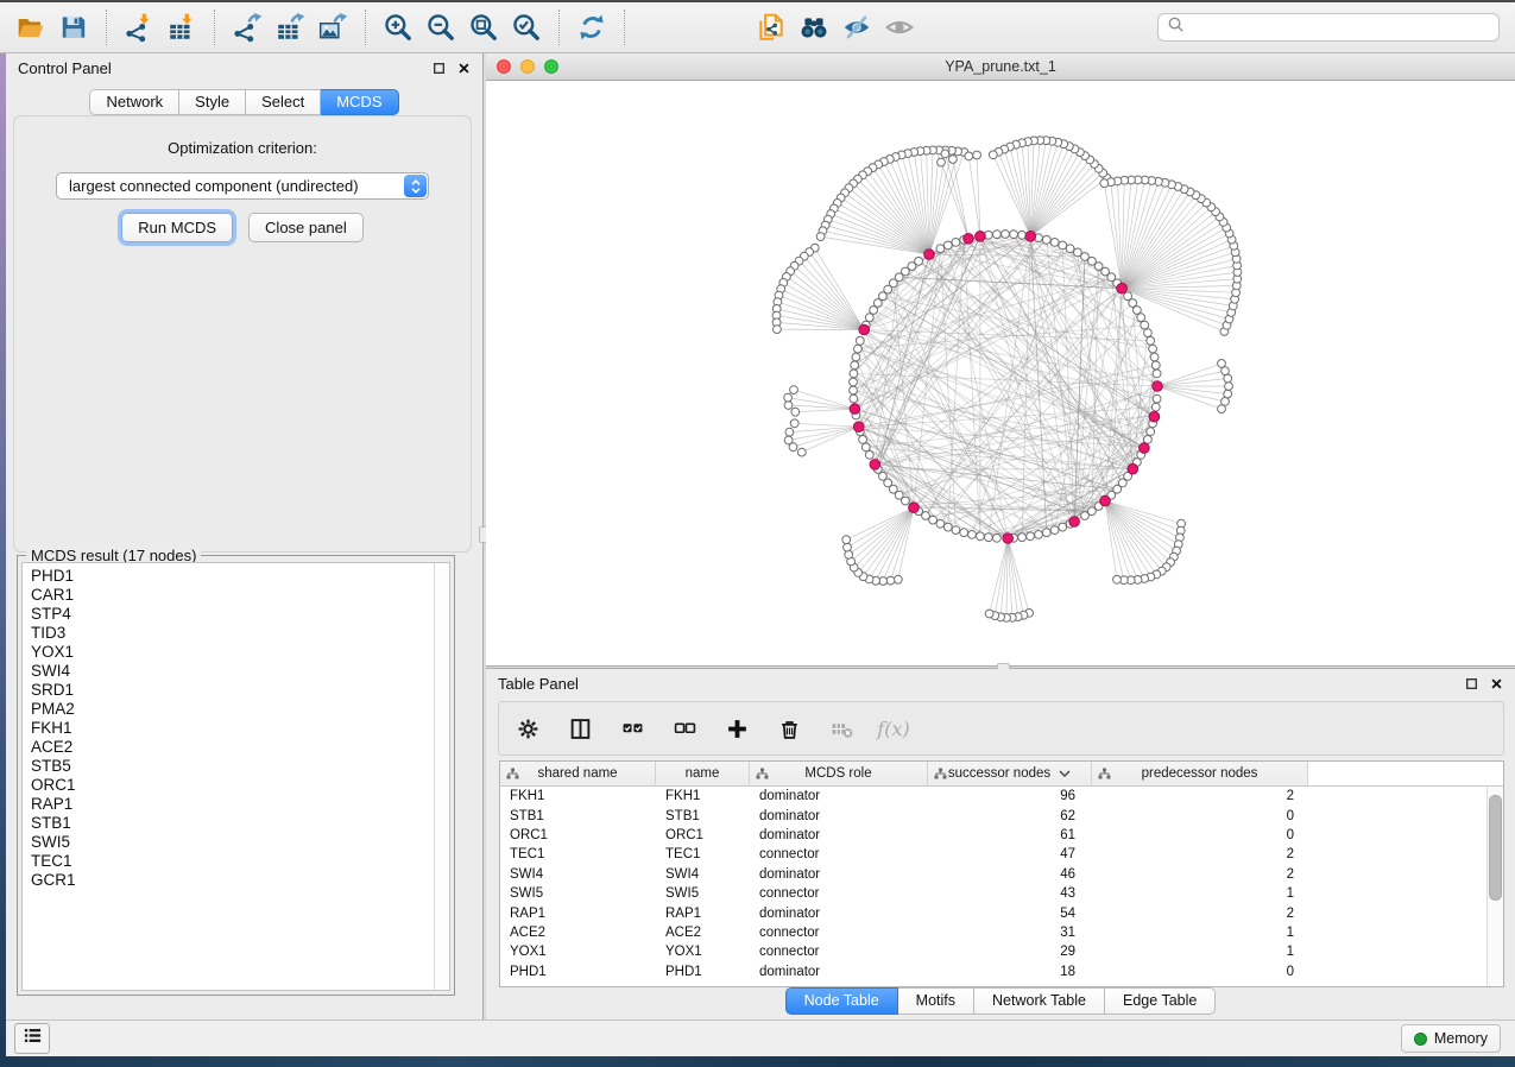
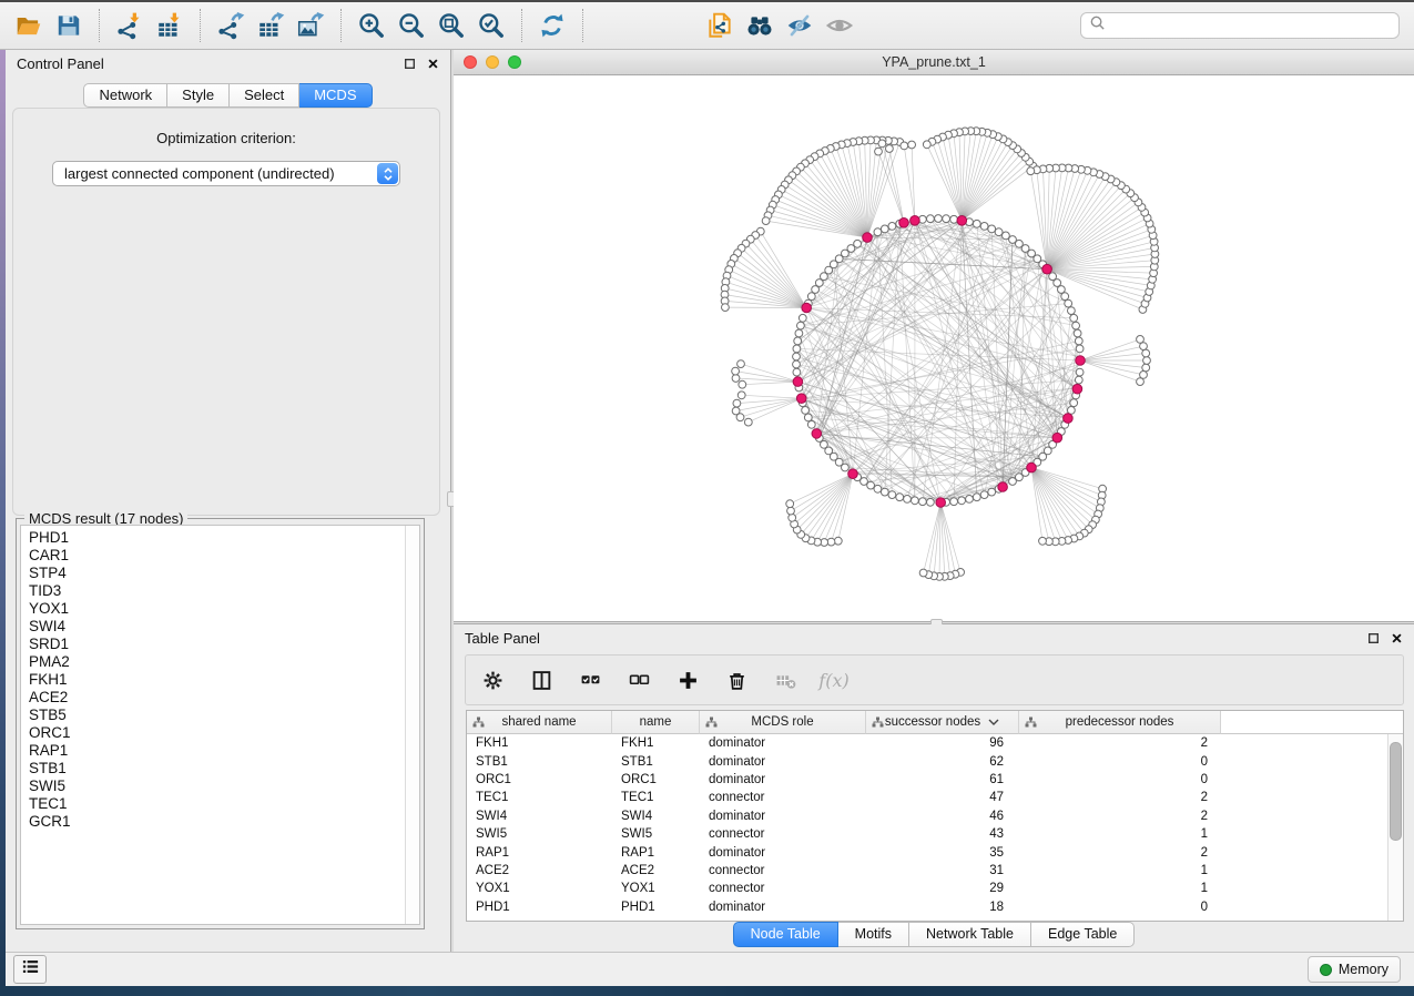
  Control Panel
  Network
  Style
  Select
  MCDS
  Optimization criterion:
  largest connected component (undirected)
- Run MCDS
- Close panel
  MCDS result (17 nodes)
  PHD1
  CAR1
  STP4
  TID3
  YOX1
  SWI4
  SRD1
  PMA2
  FKH1
  ACE2
  STB5
  ORC1
  RAP1
  STB1
  SWI5
  TEC1
  GCR1
  YPA_prune.txt_1
  Table Panel
  f(x)
  shared name
  name
  MCDS role
  successor nodes
  predecessor nodes
  FKH1
  FKH1
  dominator
  96
  2
  STB1
  STB1
  dominator
  62
  0
  ORC1
  ORC1
  dominator
  61
  0
  TEC1
  TEC1
  connector
  47
  2
  SWI4
  SWI4
  dominator
  46
  2
  SWI5
  SWI5
  connector
  43
  1
  RAP1
  RAP1
  dominator
- 54
+ 35
  2
  ACE2
  ACE2
  connector
  31
  1
  YOX1
  YOX1
  connector
  29
  1
  PHD1
  PHD1
  dominator
  18
  0
  Node Table
  Motifs
  Network Table
  Edge Table
  Memory
